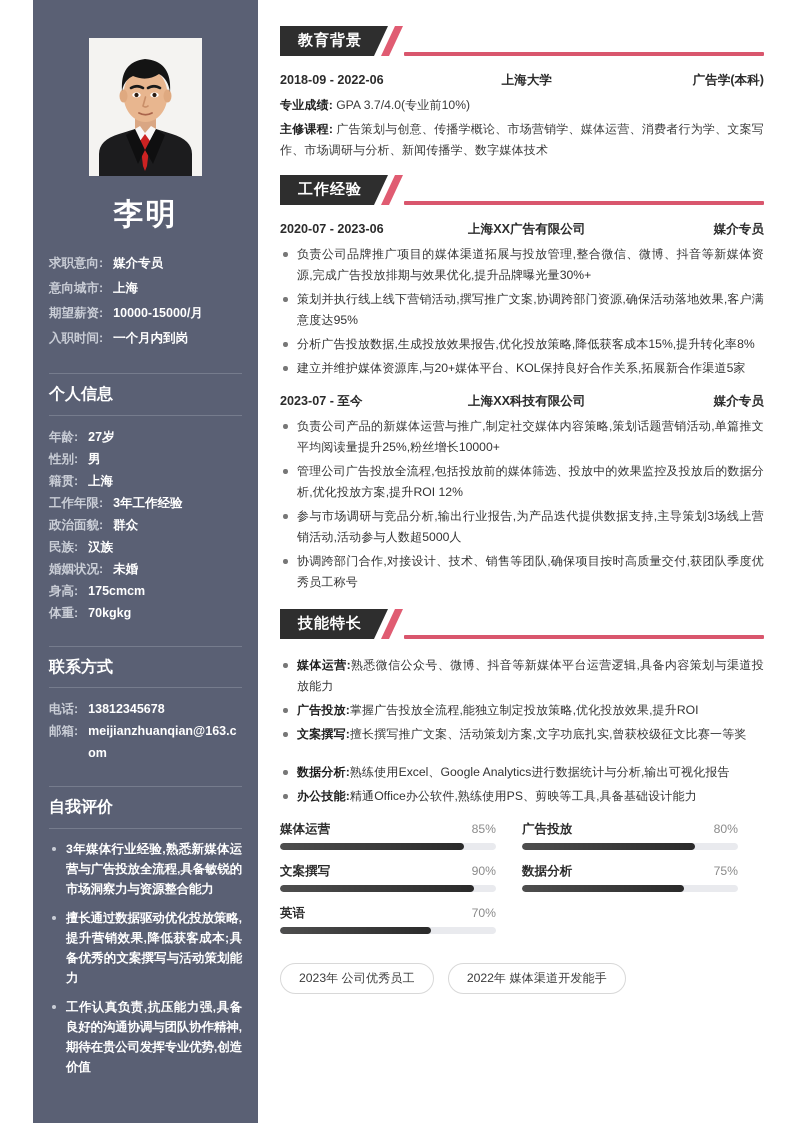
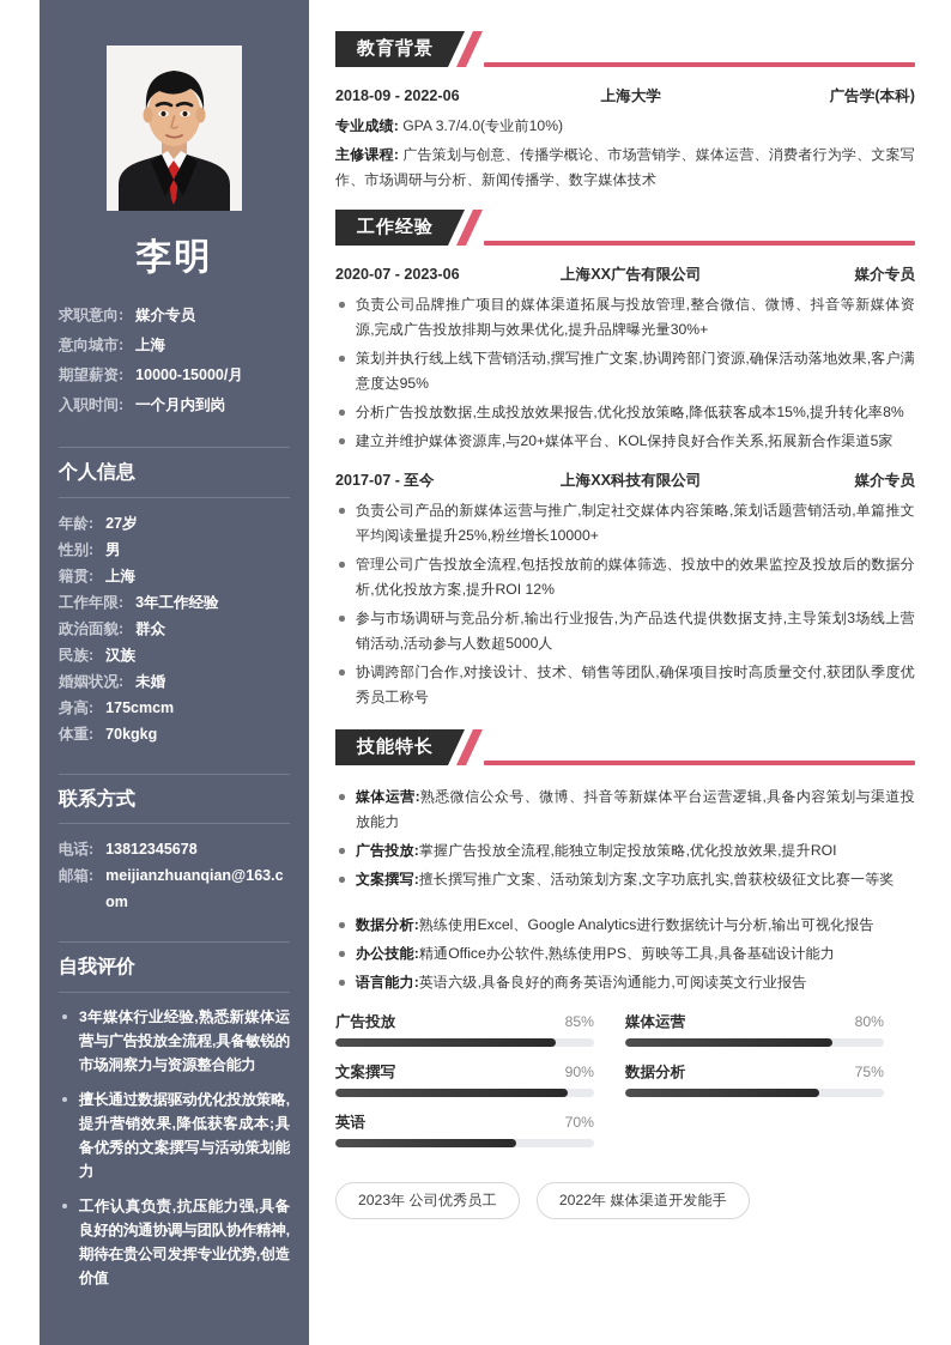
  李明
  求职意向:
  媒介专员
  意向城市:
  上海
  期望薪资:
  10000-15000/月
  入职时间:
  一个月内到岗
  个人信息
  年龄:
  27岁
  性别:
  男
  籍贯:
  上海
  工作年限:
  3年工作经验
  政治面貌:
  群众
  民族:
  汉族
  婚姻状况:
  未婚
  身高:
  175cmcm
  体重:
  70kgkg
  联系方式
  电话:
  13812345678
  邮箱:
  meijianzhuanqian@163.com
  自我评价
  3年媒体行业经验,熟悉新媒体运营与广告投放全流程,具备敏锐的市场洞察力与资源整合能力
  擅长通过数据驱动优化投放策略,提升营销效果,降低获客成本;具备优秀的文案撰写与活动策划能力
  工作认真负责,抗压能力强,具备良好的沟通协调与团队协作精神,期待在贵公司发挥专业优势,创造价值
  教育背景
  2018-09 - 2022-06
  上海大学
  广告学(本科)
  专业成绩: GPA 3.7/4.0(专业前10%)
  主修课程: 广告策划与创意、传播学概论、市场营销学、媒体运营、消费者行为学、文案写作、市场调研与分析、新闻传播学、数字媒体技术
  工作经验
  2020-07 - 2023-06
  上海XX广告有限公司
  媒介专员
  负责公司品牌推广项目的媒体渠道拓展与投放管理,整合微信、微博、抖音等新媒体资源,完成广告投放排期与效果优化,提升品牌曝光量30%+
  策划并执行线上线下营销活动,撰写推广文案,协调跨部门资源,确保活动落地效果,客户满意度达95%
  分析广告投放数据,生成投放效果报告,优化投放策略,降低获客成本15%,提升转化率8%
  建立并维护媒体资源库,与20+媒体平台、KOL保持良好合作关系,拓展新合作渠道5家
- 2023-07 - 至今
+ 2017-07 - 至今
  上海XX科技有限公司
  媒介专员
  负责公司产品的新媒体运营与推广,制定社交媒体内容策略,策划话题营销活动,单篇推文平均阅读量提升25%,粉丝增长10000+
  管理公司广告投放全流程,包括投放前的媒体筛选、投放中的效果监控及投放后的数据分析,优化投放方案,提升ROI 12%
  参与市场调研与竞品分析,输出行业报告,为产品迭代提供数据支持,主导策划3场线上营销活动,活动参与人数超5000人
  协调跨部门合作,对接设计、技术、销售等团队,确保项目按时高质量交付,获团队季度优秀员工称号
  技能特长
  媒体运营:熟悉微信公众号、微博、抖音等新媒体平台运营逻辑,具备内容策划与渠道投放能力
  广告投放:掌握广告投放全流程,能独立制定投放策略,优化投放效果,提升ROI
  文案撰写:擅长撰写推广文案、活动策划方案,文字功底扎实,曾获校级征文比赛一等奖
  数据分析:熟练使用Excel、Google Analytics进行数据统计与分析,输出可视化报告
  办公技能:精通Office办公软件,熟练使用PS、剪映等工具,具备基础设计能力
+ 语言能力:英语六级,具备良好的商务英语沟通能力,可阅读英文行业报告
- 媒体运营
+ 广告投放
  85%
- 广告投放
+ 媒体运营
  80%
  文案撰写
  90%
  数据分析
  75%
  英语
  70%
  2023年 公司优秀员工
  2022年 媒体渠道开发能手
